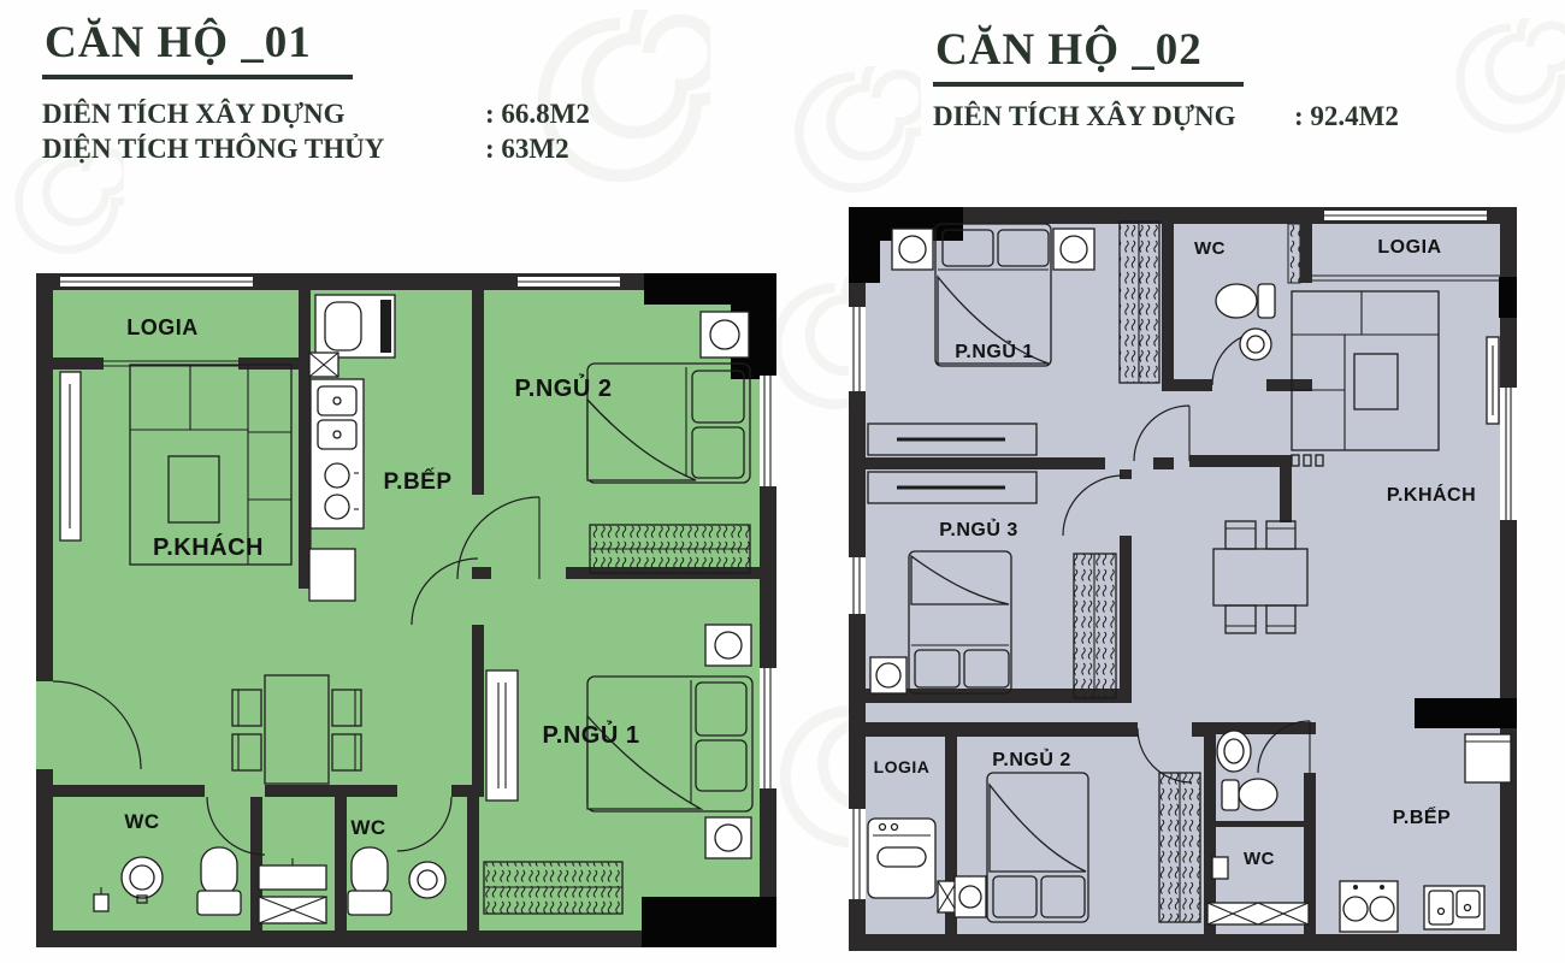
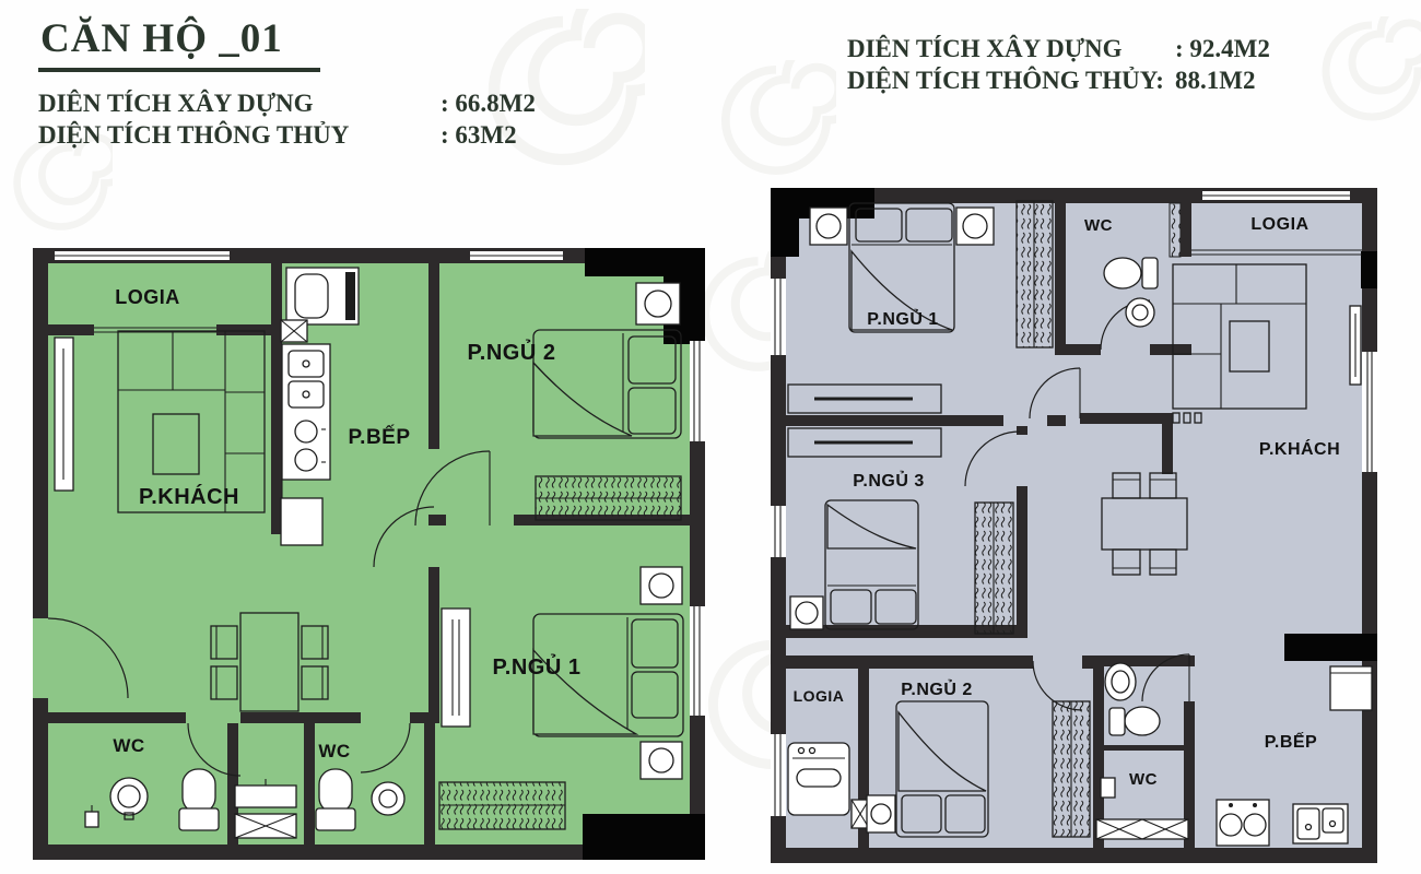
  CĂN HỘ _01
  DIÊN TÍCH XÂY DỰNG
  : 66.8M2
  DIỆN TÍCH THÔNG THỦY
  : 63M2
- CĂN HỘ _02
  DIÊN TÍCH XÂY DỰNG
  : 92.4M2
+ DIỆN TÍCH THÔNG THỦY:
+ 88.1M2
  LOGIA
  P.KHÁCH
  P.BẾP
  P.NGỦ 2
  P.NGỦ 1
  WC
  WC
  P.NGỦ 1
  WC
  LOGIA
  P.KHÁCH
  P.NGỦ 3
  P.NGỦ 2
  LOGIA
  WC
  P.BẾP
